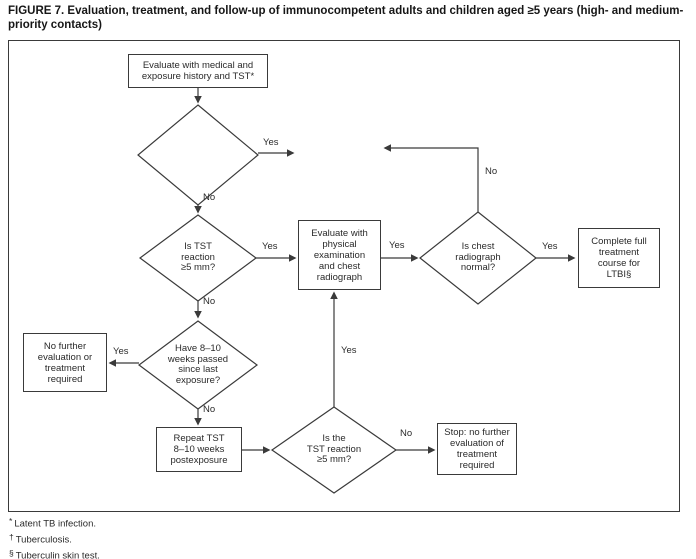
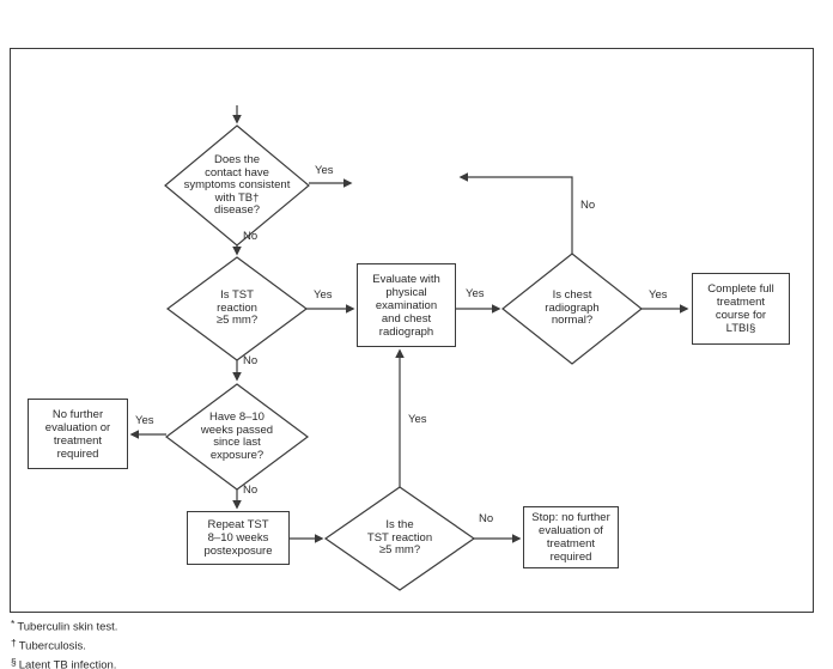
- FIGURE 7. Evaluation, treatment, and follow-up of immunocompetent adults and children aged ≥5 years (high- and medium-priority contacts)
- Evaluate with medical and
- exposure history and TST*
  Evaluate with
  physical
  examination
  and chest
  radiograph
  Complete full
  treatment
  course for
  LTBI§
  No further
  evaluation or
  treatment
  required
  Repeat TST
  8–10 weeks
  postexposure
  Stop: no further
  evaluation of
  treatment
  required
+ Does the
+ contact have
+ symptoms consistent
+ with TB†
+ disease?
  Is TST
  reaction
  ≥5 mm?
  Is chest
  radiograph
  normal?
  Have 8–10
  weeks passed
  since last
  exposure?
  Is the
  TST reaction
  ≥5 mm?
  Yes
  No
  Yes
  No
  Yes
  Yes
  No
  Yes
  No
  Yes
  No
- * Latent TB infection.
+ * Tuberculin skin test.
  † Tuberculosis.
- § Tuberculin skin test.
+ § Latent TB infection.
